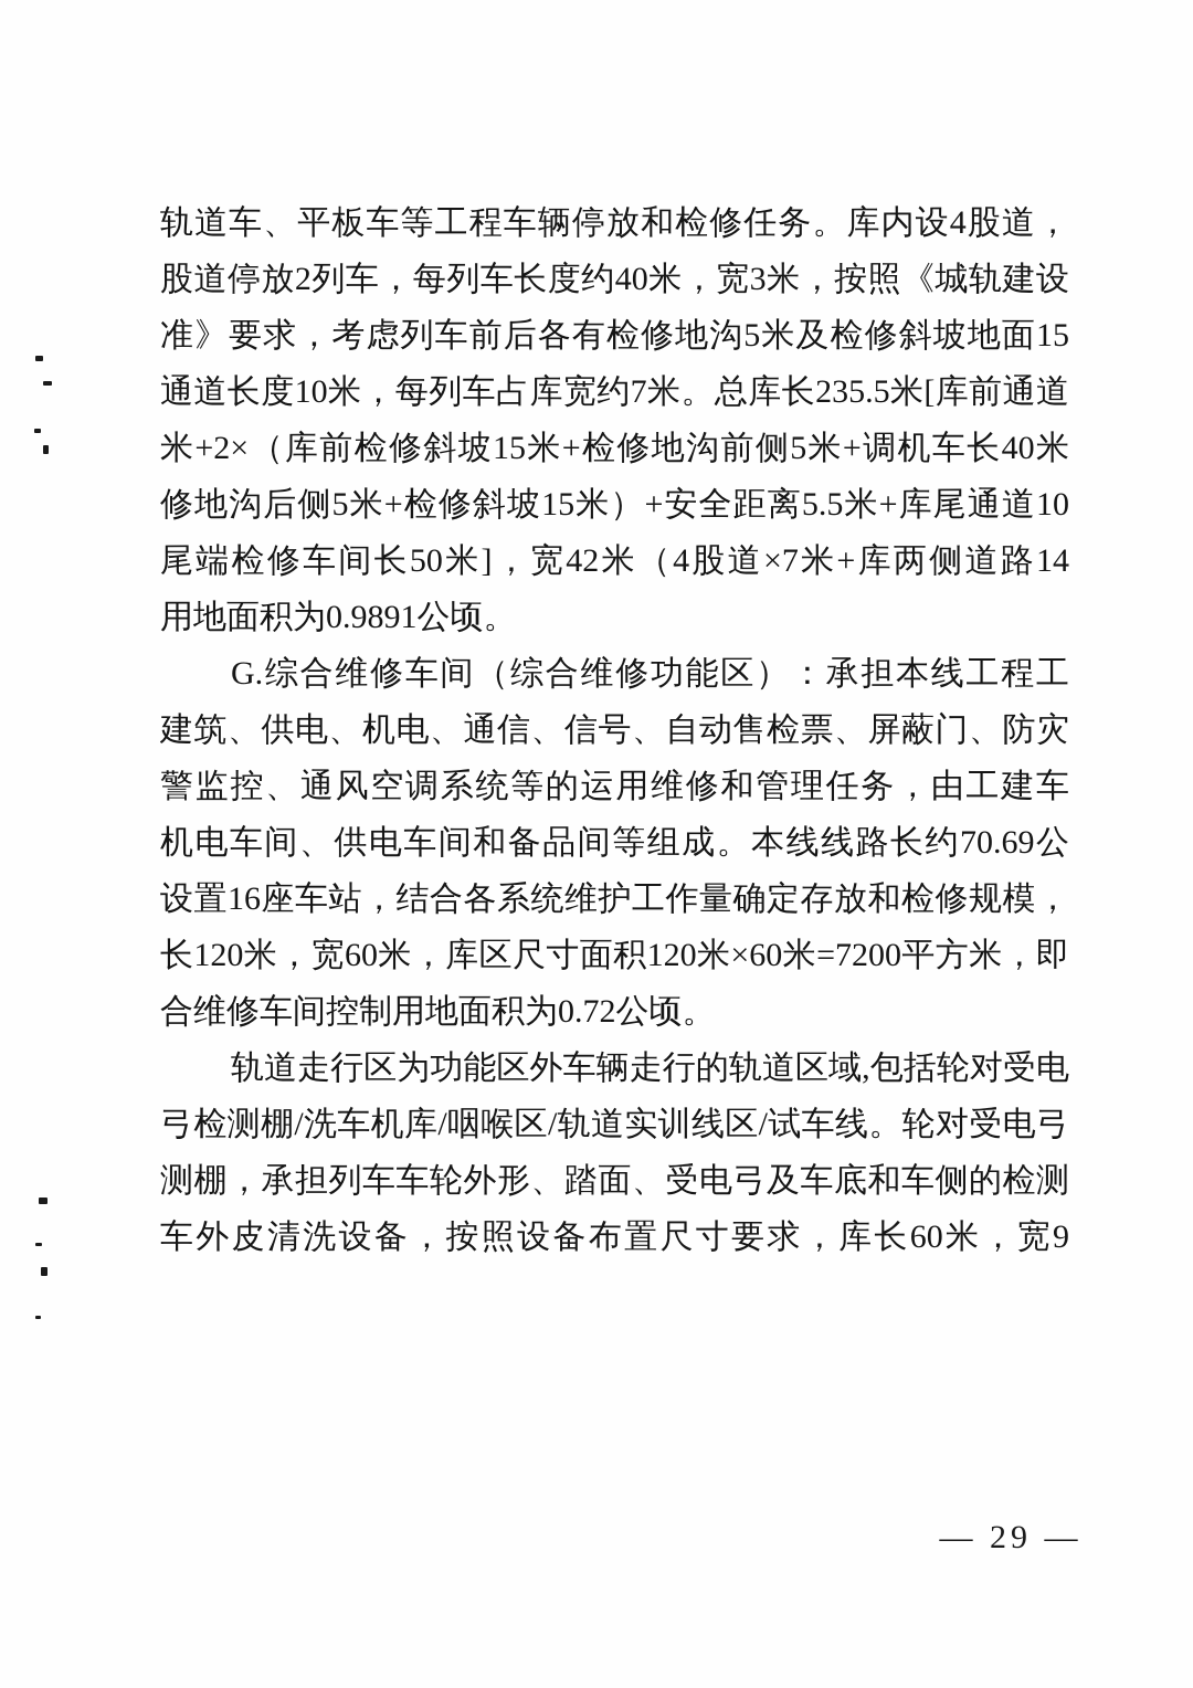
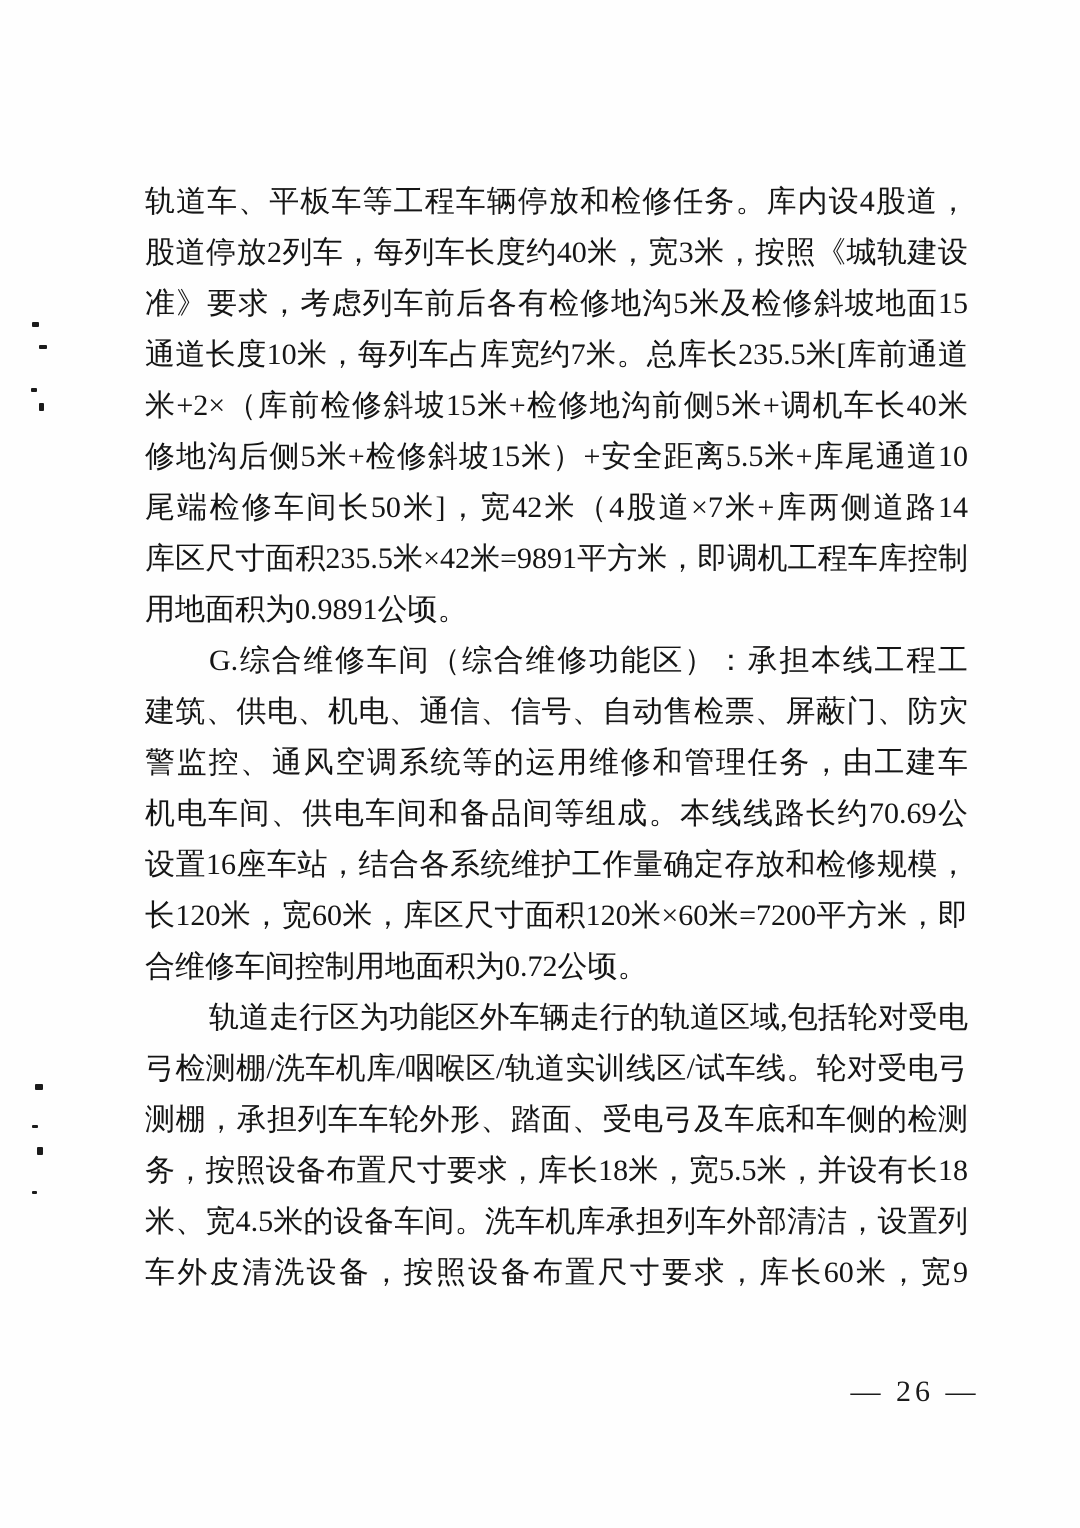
  轨道车、平板车等工程车辆停放和检修任务。库内设4股道，
  股道停放2列车，每列车长度约40米，宽3米，按照《城轨建设
  准》要求，考虑列车前后各有检修地沟5米及检修斜坡地面15
  通道长度10米，每列车占库宽约7米。总库长235.5米[库前通道
  米+2×（库前检修斜坡15米+检修地沟前侧5米+调机车长40米
  修地沟后侧5米+检修斜坡15米）+安全距离5.5米+库尾通道10
  尾端检修车间长50米]，宽42米（4股道×7米+库两侧道路14
+ 库区尺寸面积235.5米×42米=9891平方米，即调机工程车库控制
  用地面积为0.9891公顷。
  G.综合维修车间（综合维修功能区）：承担本线工程工
  建筑、供电、机电、通信、信号、自动售检票、屏蔽门、防灾
  警监控、通风空调系统等的运用维修和管理任务，由工建车
  机电车间、供电车间和备品间等组成。本线线路长约70.69公
  设置16座车站，结合各系统维护工作量确定存放和检修规模，
  长120米，宽60米，库区尺寸面积120米×60米=7200平方米，即
  合维修车间控制用地面积为0.72公顷。
  轨道走行区为功能区外车辆走行的轨道区域,包括轮对受电
  弓检测棚/洗车机库/咽喉区/轨道实训线区/试车线。轮对受电弓
  测棚，承担列车车轮外形、踏面、受电弓及车底和车侧的检测
+ 务，按照设备布置尺寸要求，库长18米，宽5.5米，并设有长18
+ 米、宽4.5米的设备车间。洗车机库承担列车外部清洁，设置列
  车外皮清洗设备，按照设备布置尺寸要求，库长60米，宽9
- — 29 —
+ — 26 —
